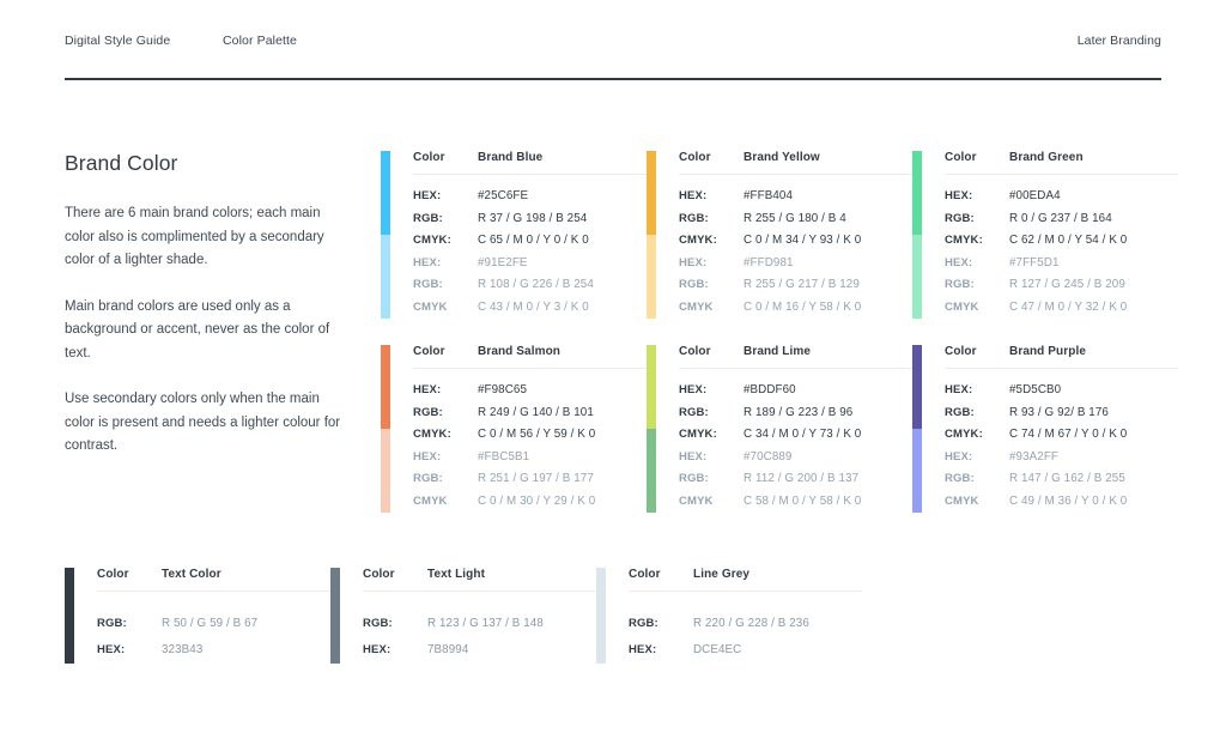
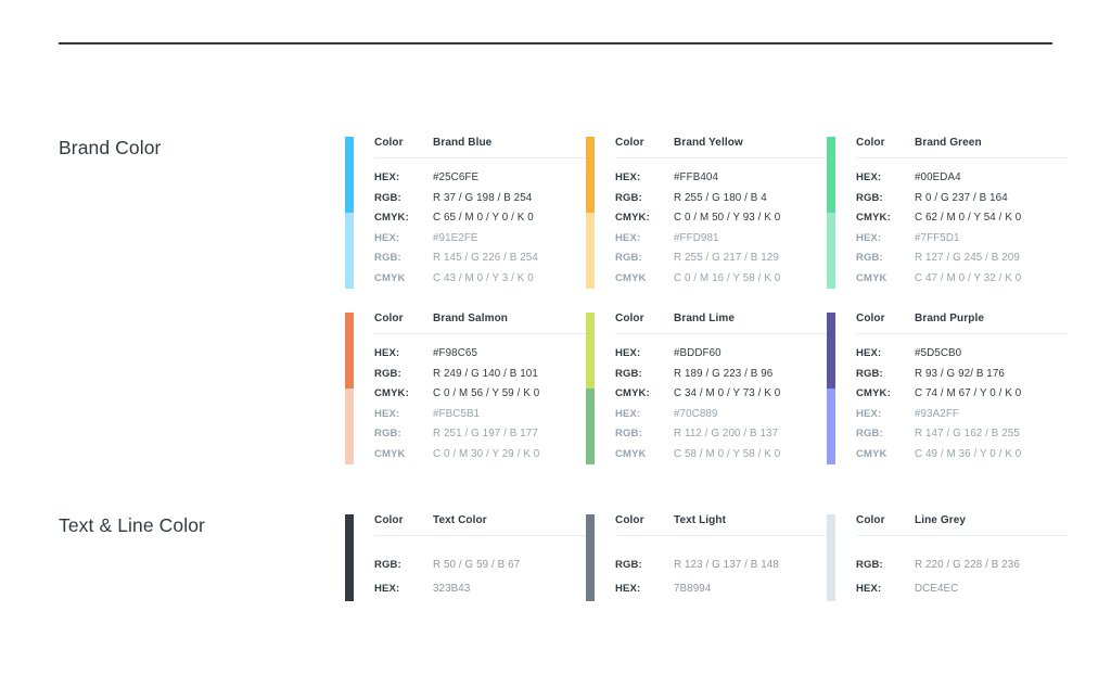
- Digital Style Guide
- Color Palette
- Later Branding
  Brand Color
- There are 6 main brand colors; each main color also is complimented by a secondary color of a lighter shade.
- Main brand colors are used only as a background or accent, never as the color of text.
- Use secondary colors only when the main color is present and needs a lighter colour for contrast.
  Color
  Brand Blue
  HEX:
  #25C6FE
  RGB:
  R 37 / G 198 / B 254
  CMYK:
  C 65 / M 0 / Y 0 / K 0
  HEX:
  #91E2FE
  RGB:
- R 108 / G 226 / B 254
+ R 145 / G 226 / B 254
  CMYK
  C 43 / M 0 / Y 3 / K 0
  Color
  Brand Yellow
  HEX:
  #FFB404
  RGB:
  R 255 / G 180 / B 4
  CMYK:
- C 0 / M 34 / Y 93 / K 0
+ C 0 / M 50 / Y 93 / K 0
  HEX:
  #FFD981
  RGB:
  R 255 / G 217 / B 129
  CMYK
  C 0 / M 16 / Y 58 / K 0
  Color
  Brand Green
  HEX:
  #00EDA4
  RGB:
  R 0 / G 237 / B 164
  CMYK:
  C 62 / M 0 / Y 54 / K 0
  HEX:
  #7FF5D1
  RGB:
  R 127 / G 245 / B 209
  CMYK
  C 47 / M 0 / Y 32 / K 0
  Color
  Brand Salmon
  HEX:
  #F98C65
  RGB:
  R 249 / G 140 / B 101
  CMYK:
  C 0 / M 56 / Y 59 / K 0
  HEX:
  #FBC5B1
  RGB:
  R 251 / G 197 / B 177
  CMYK
  C 0 / M 30 / Y 29 / K 0
  Color
  Brand Lime
  HEX:
  #BDDF60
  RGB:
  R 189 / G 223 / B 96
  CMYK:
  C 34 / M 0 / Y 73 / K 0
  HEX:
  #70C889
  RGB:
  R 112 / G 200 / B 137
  CMYK
  C 58 / M 0 / Y 58 / K 0
  Color
  Brand Purple
  HEX:
  #5D5CB0
  RGB:
  R 93 / G 92/ B 176
  CMYK:
  C 74 / M 67 / Y 0 / K 0
  HEX:
  #93A2FF
  RGB:
  R 147 / G 162 / B 255
  CMYK
  C 49 / M 36 / Y 0 / K 0
+ Text & Line Color
  Color
  Text Color
  RGB:
  R 50 / G 59 / B 67
  HEX:
  323B43
  Color
  Text Light
  RGB:
  R 123 / G 137 / B 148
  HEX:
  7B8994
  Color
  Line Grey
  RGB:
  R 220 / G 228 / B 236
  HEX:
  DCE4EC
